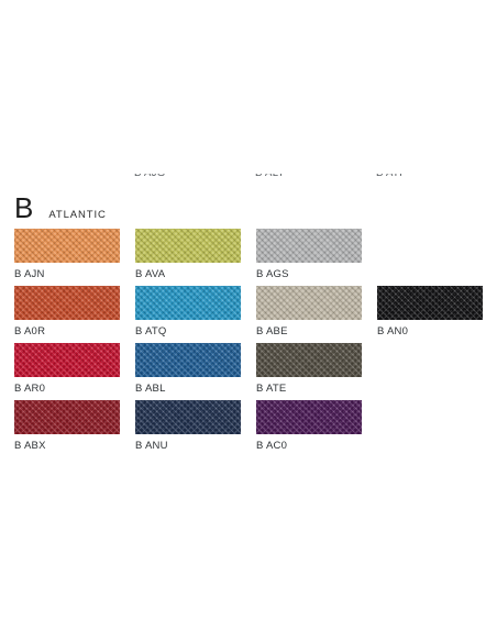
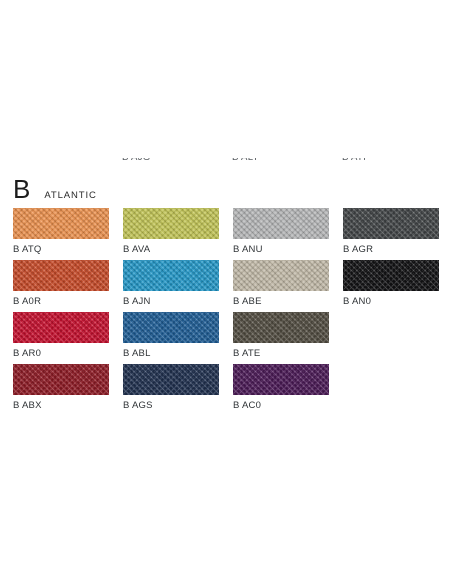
  B AJG
  B ALT
  B ATI
  B
  ATLANTIC
- B AJN
+ B ATQ
  B AVA
- B AGS
+ B ANU
+ B AGR
  B A0R
- B ATQ
+ B AJN
  B ABE
  B AN0
  B AR0
  B ABL
  B ATE
  B ABX
- B ANU
+ B AGS
  B AC0
